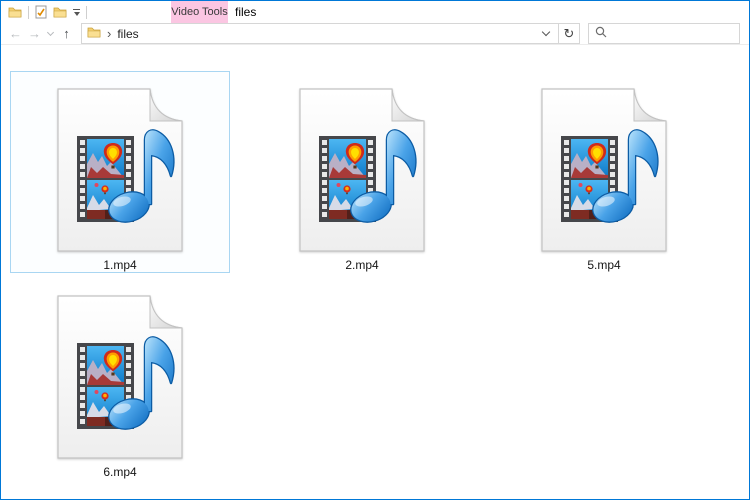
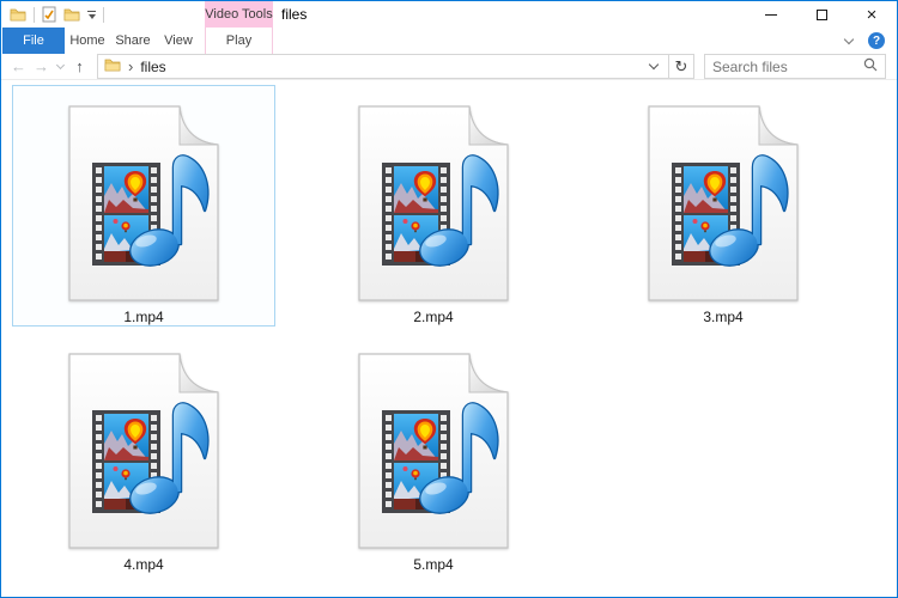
  Video Tools
  files
+ ×
+ File
+ Home
+ Share
+ View
+ Play
+ ?
  ←
  →
  ↑
  ›
  files
  ↻
+ Search files
  1.mp4
  2.mp4
+ 3.mp4
+ 4.mp4
  5.mp4
- 6.mp4
